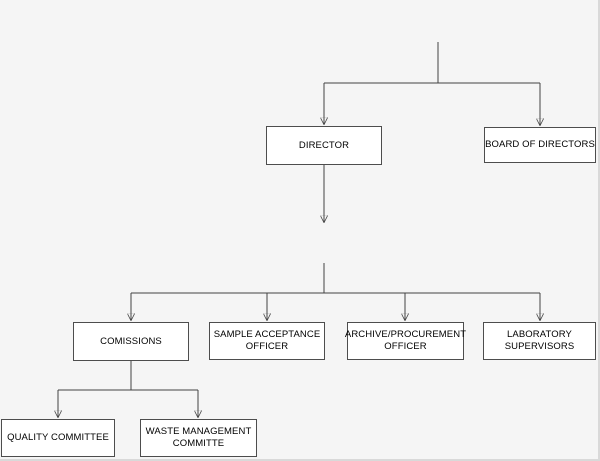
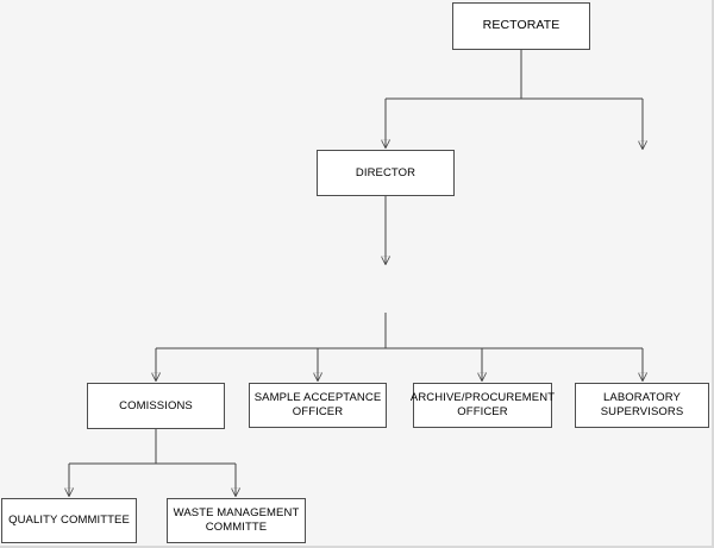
+ RECTORATE
  DIRECTOR
- BOARD OF DIRECTORS
  COMISSIONS
  SAMPLE ACCEPTANCE
  OFFICER
  ARCHIVE/PROCUREMENT
  OFFICER
  LABORATORY
  SUPERVISORS
  QUALITY COMMITTEE
  WASTE MANAGEMENT
  COMMITTE
